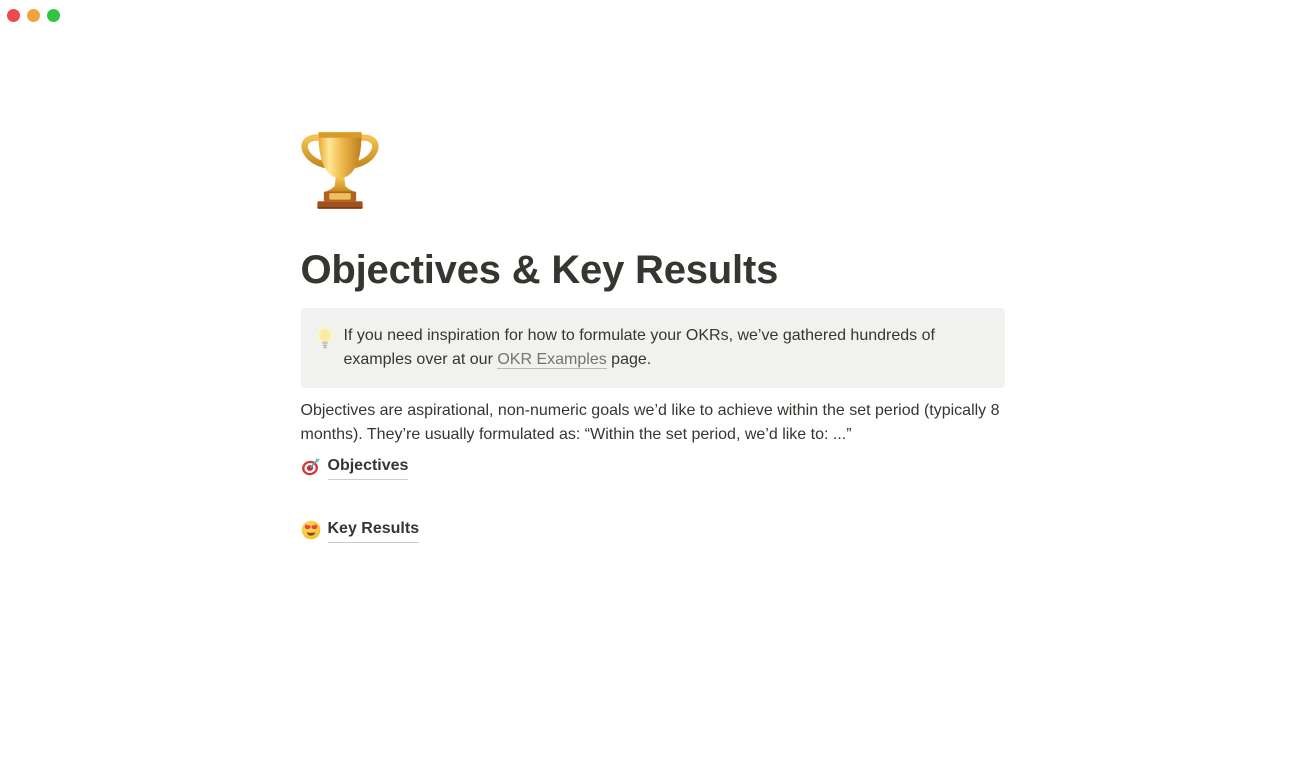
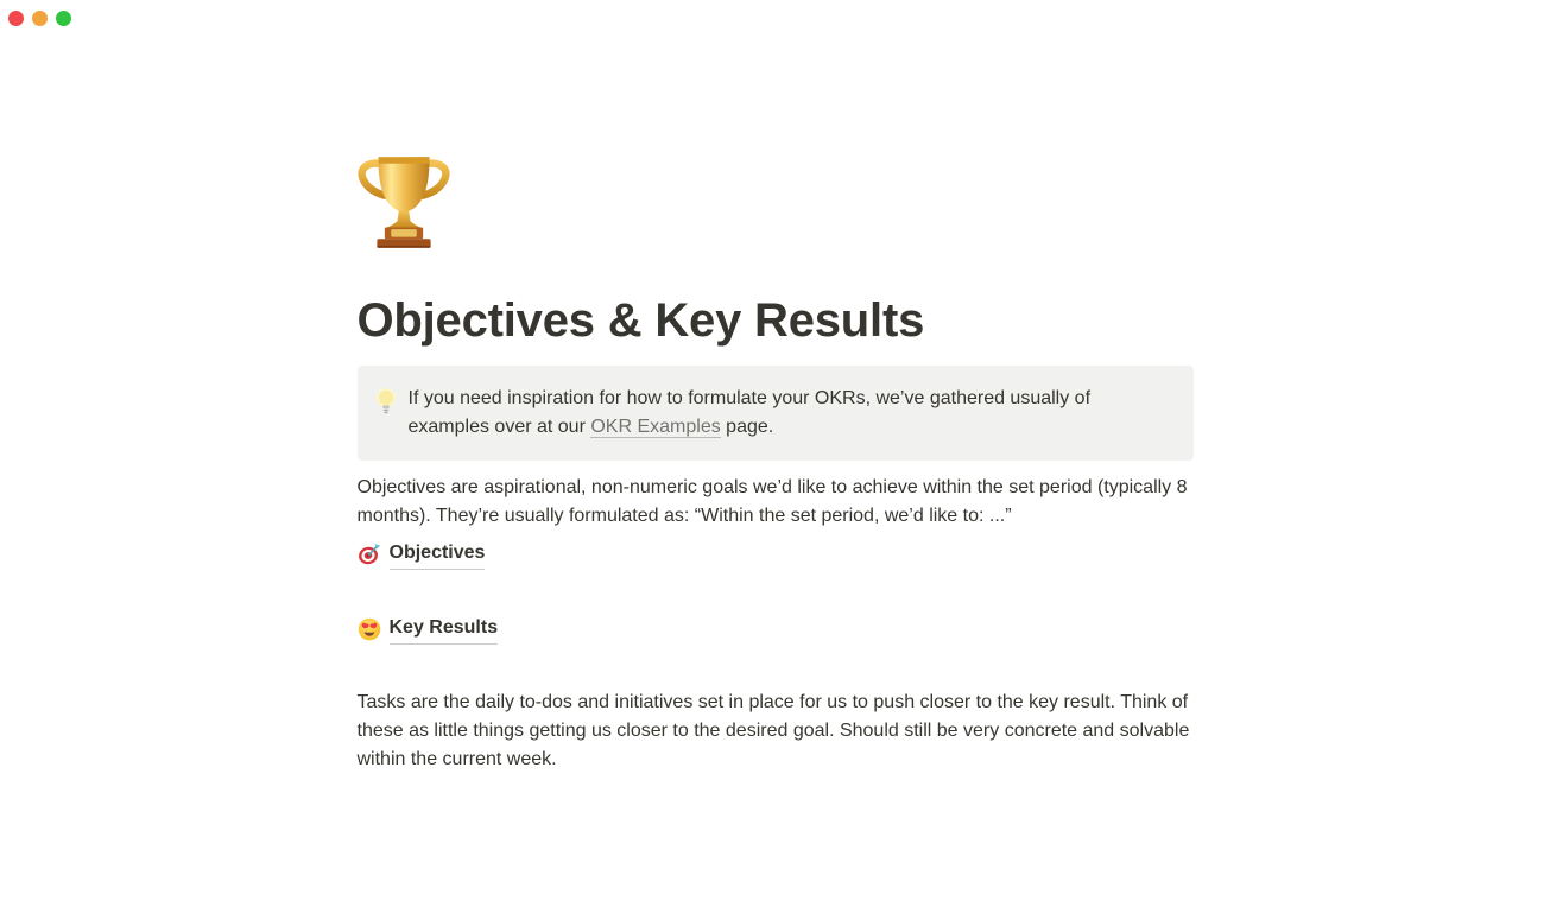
  Objectives & Key Results
- If you need inspiration for how to formulate your OKRs, we’ve gathered hundreds of examples over at our OKR Examples page.
+ If you need inspiration for how to formulate your OKRs, we’ve gathered usually of examples over at our OKR Examples page.
  Objectives are aspirational, non-numeric goals we’d like to achieve within the set period (typically 8 months). They’re usually formulated as: “Within the set period, we’d like to: ...”
  Objectives
  Key Results
+ Tasks are the daily to-dos and initiatives set in place for us to push closer to the key result. Think of these as little things getting us closer to the desired goal. Should still be very concrete and solvable within the current week.
